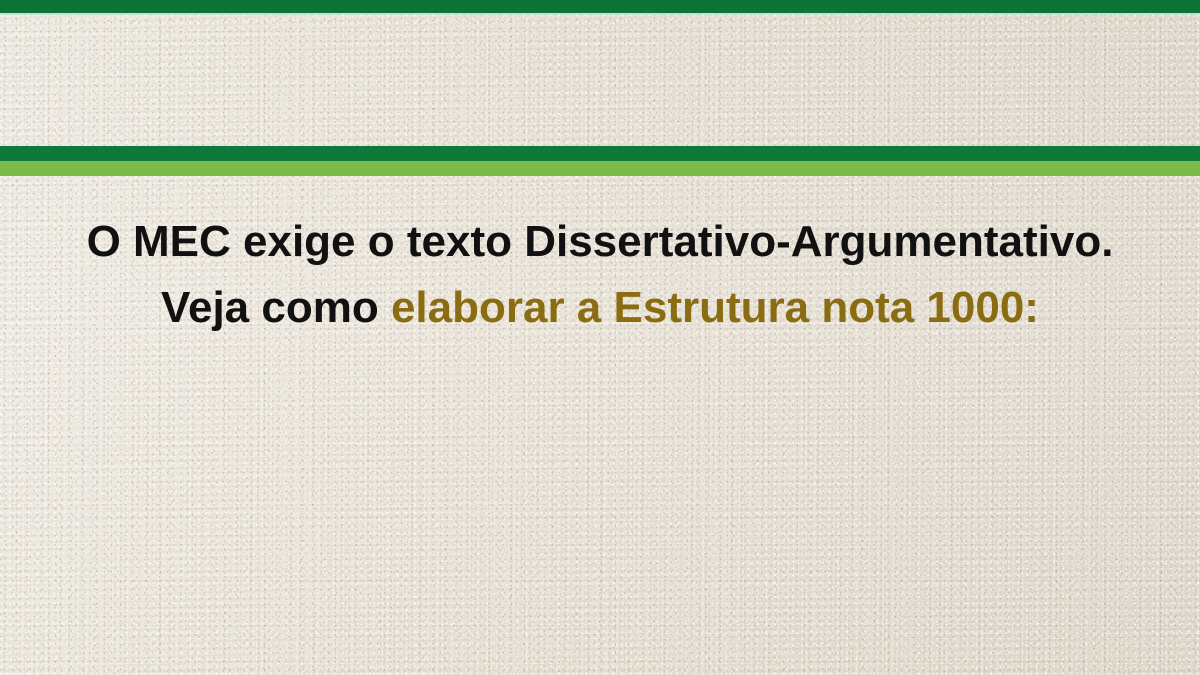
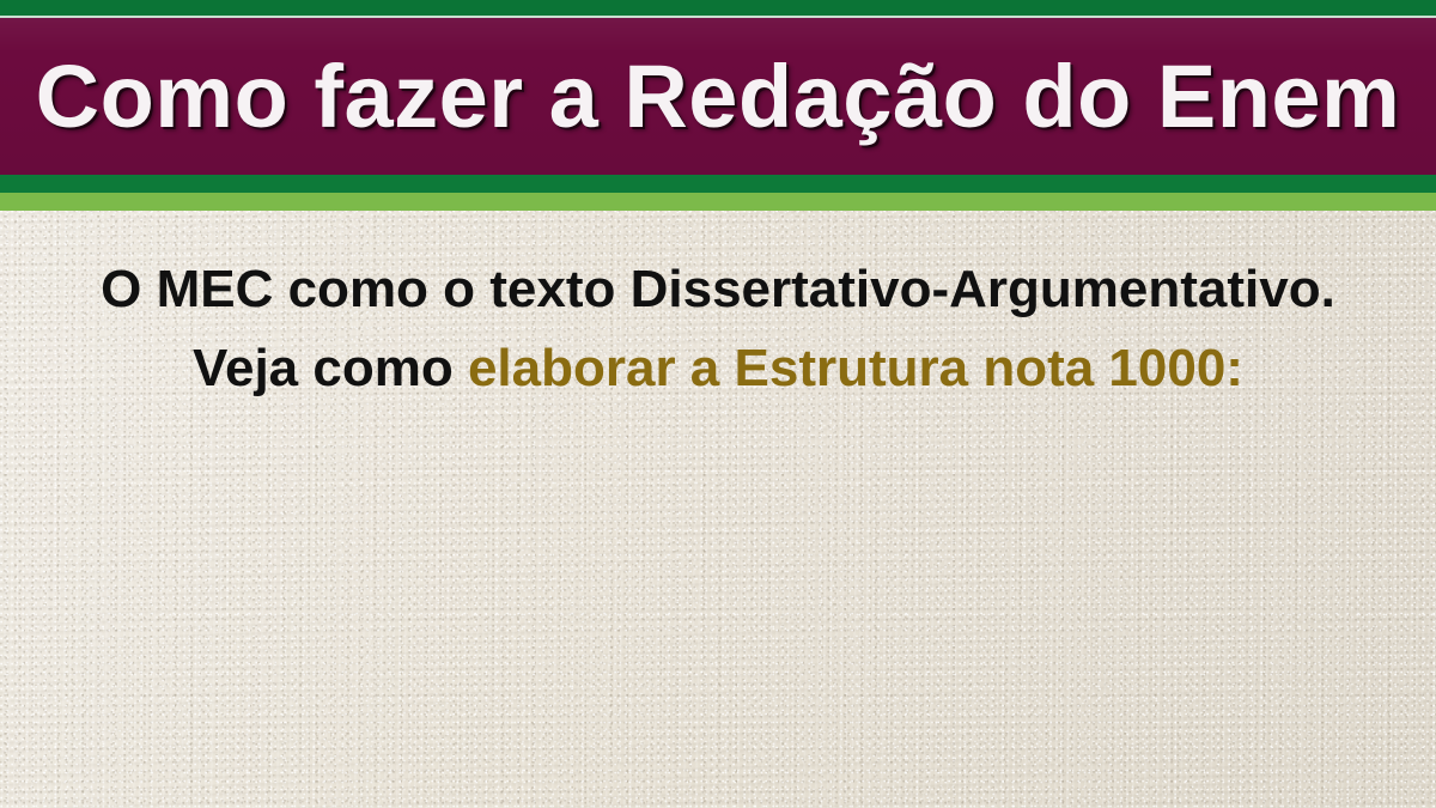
+ Como fazer a Redação do Enem
- O MEC exige o texto Dissertativo-Argumentativo.
+ O MEC como o texto Dissertativo-Argumentativo.
  Veja como elaborar a Estrutura nota 1000:
